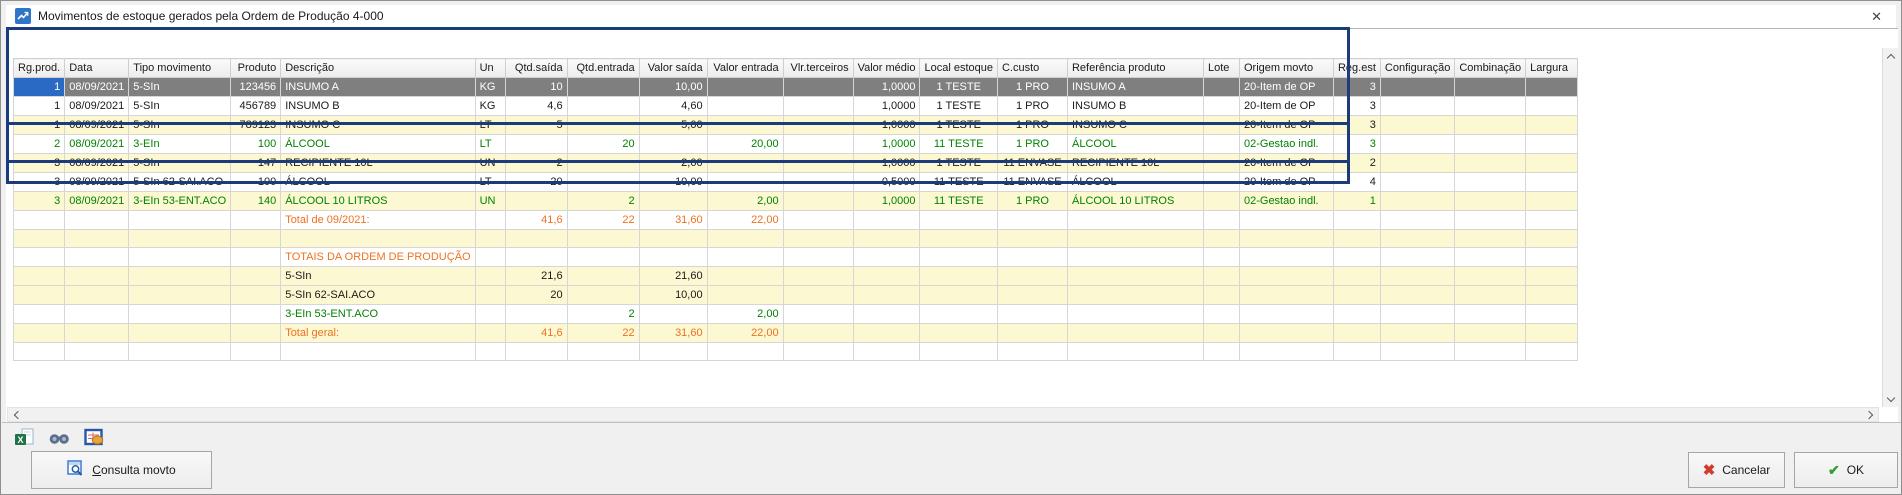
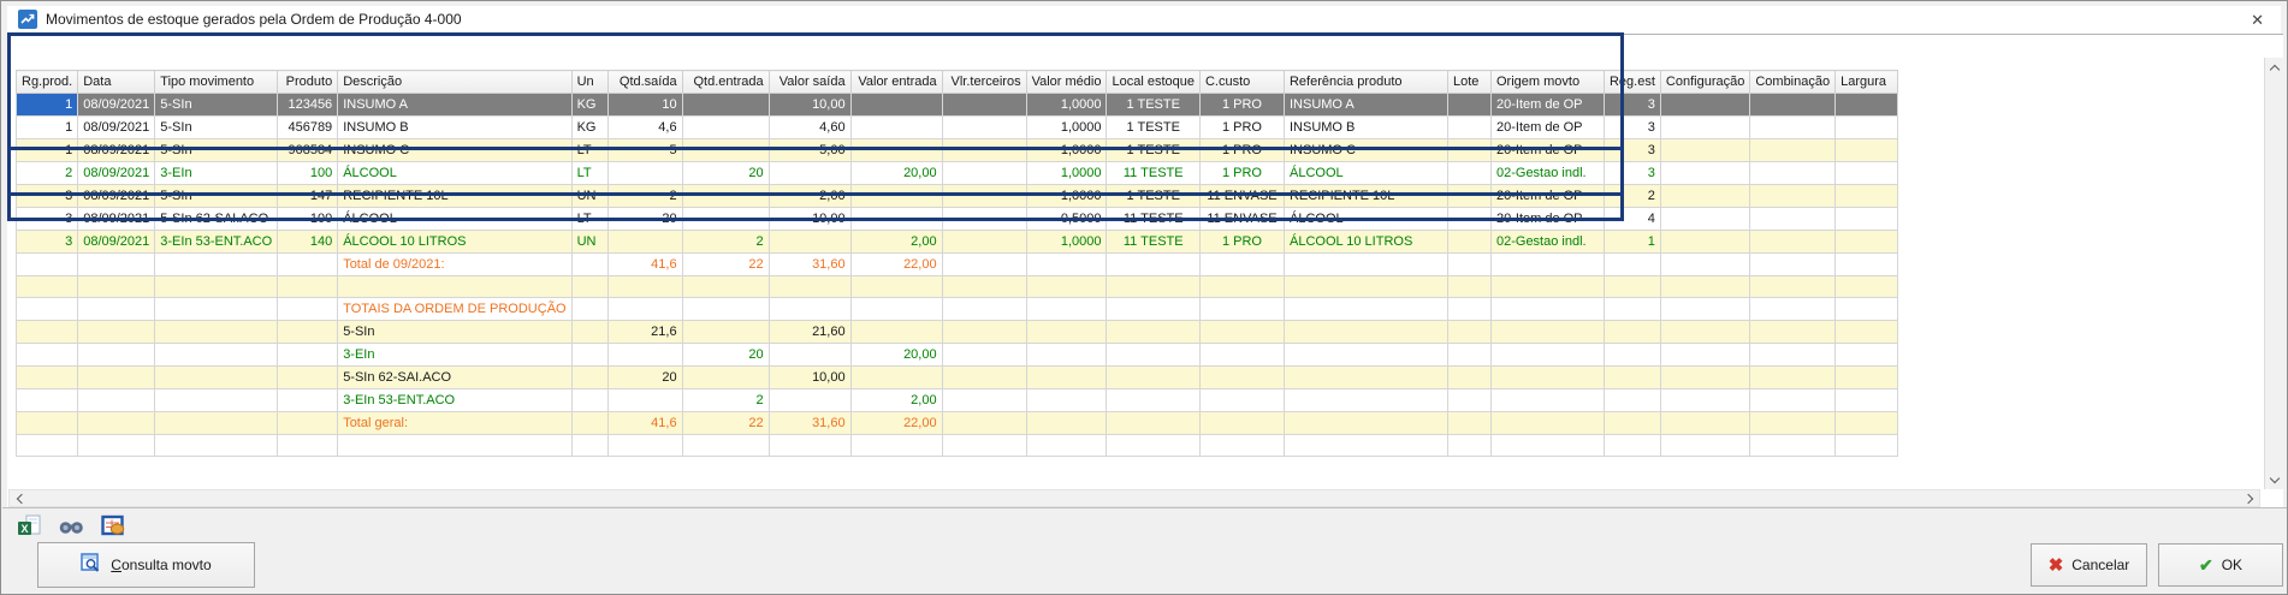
  Movimentos de estoque gerados pela Ordem de Produção 4-000
  ✕
  Rg.prod.	Data	Tipo movimento	Produto	Descrição	Un	Qtd.saída	Qtd.entrada	Valor saída	Valor entrada	Vlr.terceiros	Valor médio	Local estoque	C.custo	Referência produto	Lote	Origem movto	Reg.est	Configuração	Combinação	Largura
  1	08/09/2021	5-SIn	123456	INSUMO A	KG	10		10,00			1,0000	1 TESTE	1 PRO	INSUMO A		20-Item de OP	3
  1	08/09/2021	5-SIn	456789	INSUMO B	KG	4,6		4,60			1,0000	1 TESTE	1 PRO	INSUMO B		20-Item de OP	3
- 1	08/09/2021	5-SIn	789123	INSUMO C	LT	5		5,00			1,0000	1 TESTE	1 PRO	INSUMO C		20-Item de OP	3
+ 1	08/09/2021	5-SIn	908584	INSUMO C	LT	5		5,00			1,0000	1 TESTE	1 PRO	INSUMO C		20-Item de OP	3
  2	08/09/2021	3-EIn	100	ÁLCOOL	LT		20		20,00		1,0000	11 TESTE	1 PRO	ÁLCOOL		02-Gestao indl.	3
  3	08/09/2021	5-SIn	147	RECIPIENTE 10L	UN	2		2,00			1,0000	1 TESTE	11 ENVASE	RECIPIENTE 10L		20-Item de OP	2
  3	08/09/2021	5-SIn 62-SAI.ACO	100	ÁLCOOL	LT	20		10,00			0,5000	11 TESTE	11 ENVASE	ÁLCOOL		20-Item de OP	4
  3	08/09/2021	3-EIn 53-ENT.ACO	140	ÁLCOOL 10 LITROS	UN		2		2,00		1,0000	11 TESTE	1 PRO	ÁLCOOL 10 LITROS		02-Gestao indl.	1
  				Total de 09/2021:		41,6	22	31,60	22,00
  				TOTAIS DA ORDEM DE PRODUÇÃO
  				5-SIn		21,6		21,60
+ 				3-EIn			20		20,00
  				5-SIn 62-SAI.ACO		20		10,00
  				3-EIn 53-ENT.ACO			2		2,00
  				Total geral:		41,6	22	31,60	22,00
  X
  Consulta movto
  ✖
  Cancelar
  ✔
  OK
